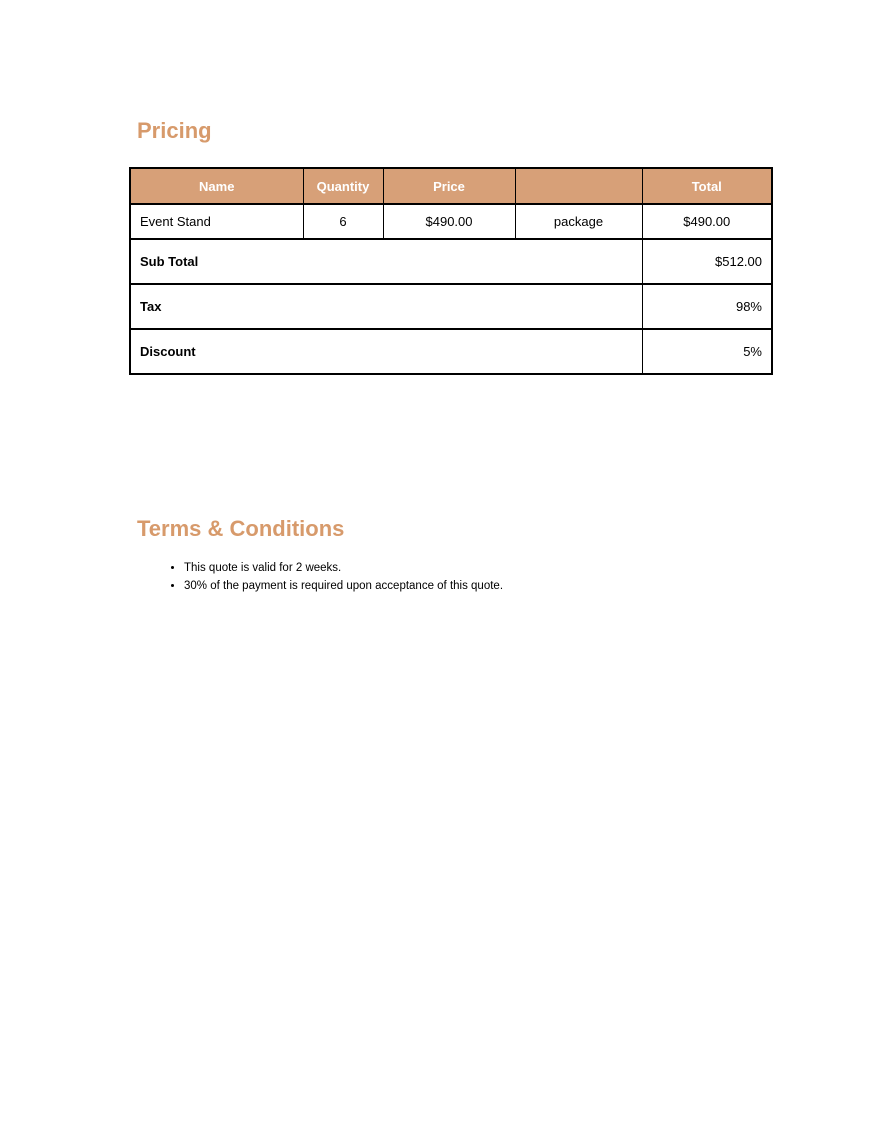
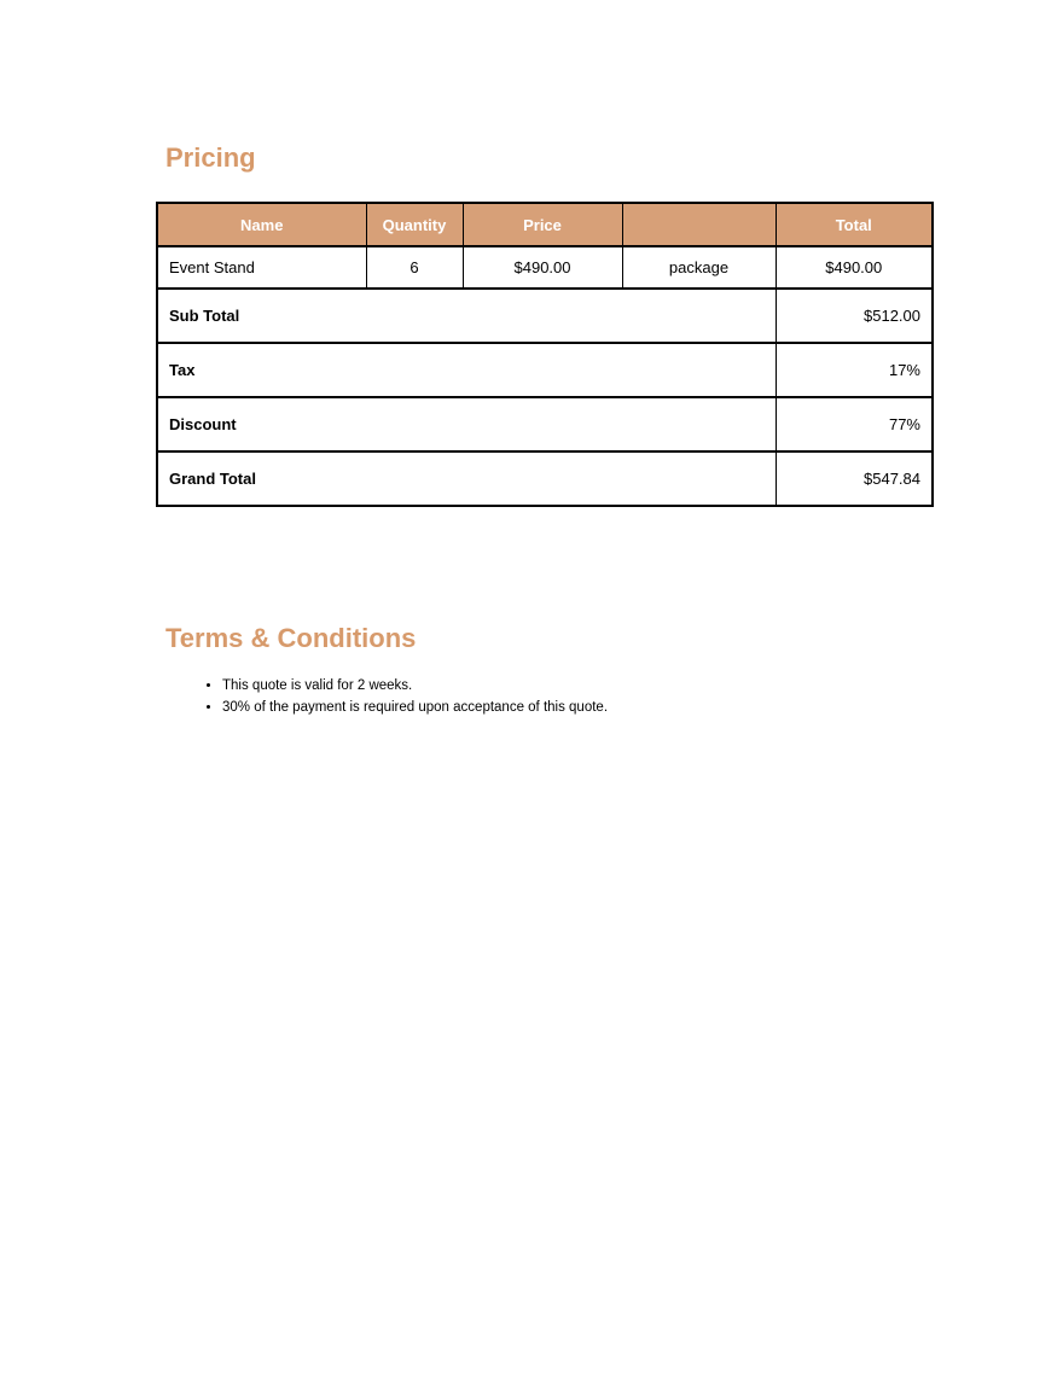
  Pricing
  Name	Quantity	Price		Total
  Event Stand	6	$490.00	package	$490.00
  Sub Total	$512.00
- Tax	98%
+ Tax	17%
- Discount	5%
+ Discount	77%
+ Grand Total	$547.84
  Terms & Conditions
  This quote is valid for 2 weeks.
  30% of the payment is required upon acceptance of this quote.
